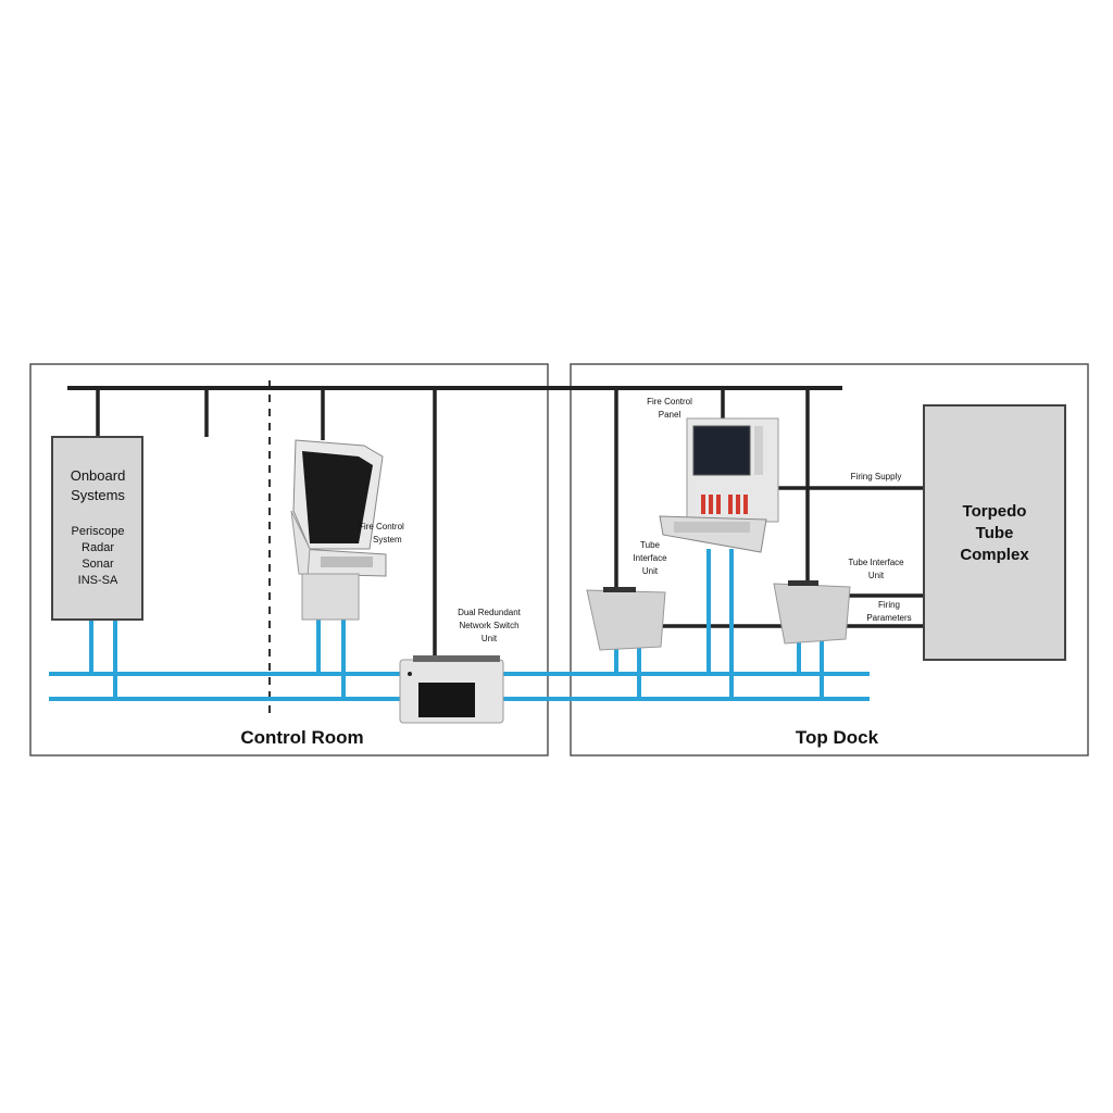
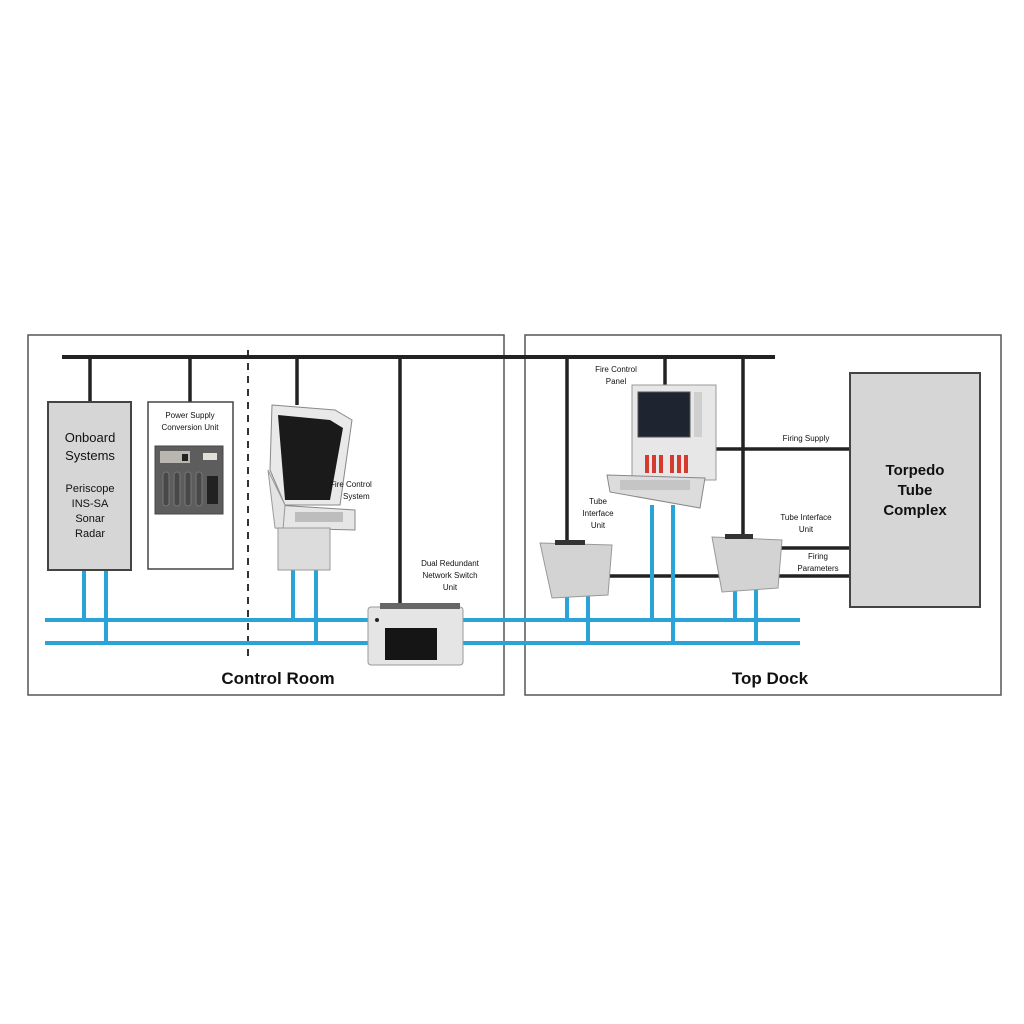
  Onboard
  Systems
  Periscope
- Radar
+ INS-SA
  Sonar
- INS-SA
+ Radar
+ Power Supply
+ Conversion Unit
  Fire Control
  System
  Dual Redundant
  Network Switch
  Unit
  Fire Control
  Panel
  Tube
  Interface
  Unit
  Tube Interface
  Unit
  Firing Supply
  Firing
  Parameters
  Torpedo
  Tube
  Complex
  Control Room
  Top Dock
